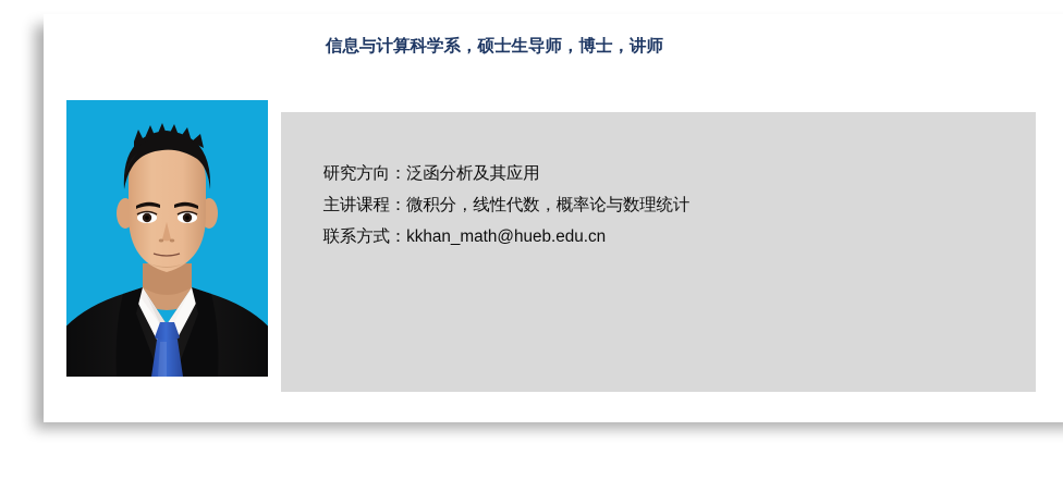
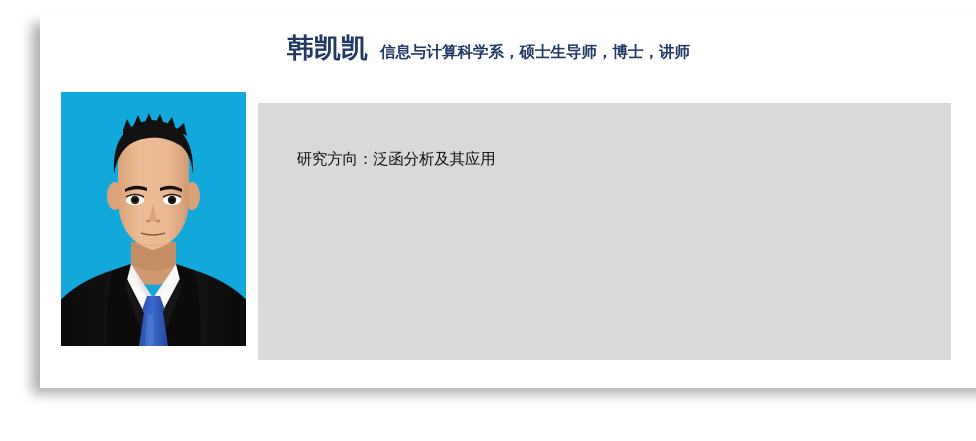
+ 韩凯凯
  信息与计算科学系，硕士生导师，博士，讲师
  研究方向：泛函分析及其应用
- 主讲课程：微积分，线性代数，概率论与数理统计
- 联系方式：kkhan_math@hueb.edu.cn
